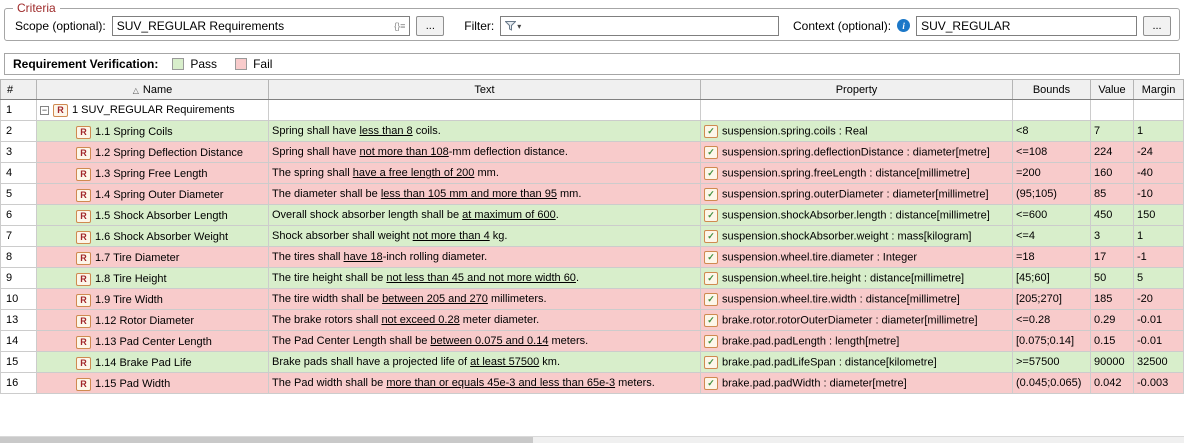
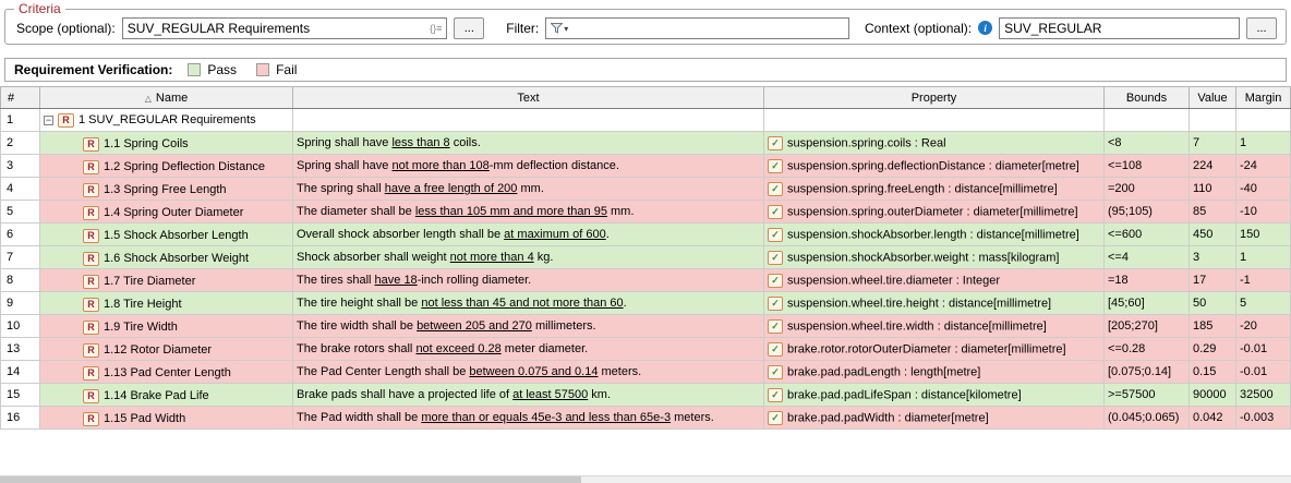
  Criteria
  Scope (optional):
  SUV_REGULAR Requirements
  {}≡
  ...
  Filter:
  ▾
  Context (optional):
  i
  SUV_REGULAR
  ...
  Requirement Verification:
  Pass
  Fail
  #	△ Name	Text	Property	Bounds	Value	Margin
  1	− R 1 SUV_REGULAR Requirements
  2	R 1.1 Spring Coils	Spring shall have less than 8 coils.	✓ suspension.spring.coils : Real	<8	7	1
  3	R 1.2 Spring Deflection Distance	Spring shall have not more than 108-mm deflection distance.	✓ suspension.spring.deflectionDistance : diameter[metre]	<=108	224	-24
- 4	R 1.3 Spring Free Length	The spring shall have a free length of 200 mm.	✓ suspension.spring.freeLength : distance[millimetre]	=200	160	-40
+ 4	R 1.3 Spring Free Length	The spring shall have a free length of 200 mm.	✓ suspension.spring.freeLength : distance[millimetre]	=200	110	-40
  5	R 1.4 Spring Outer Diameter	The diameter shall be less than 105 mm and more than 95 mm.	✓ suspension.spring.outerDiameter : diameter[millimetre]	(95;105)	85	-10
  6	R 1.5 Shock Absorber Length	Overall shock absorber length shall be at maximum of 600.	✓ suspension.shockAbsorber.length : distance[millimetre]	<=600	450	150
  7	R 1.6 Shock Absorber Weight	Shock absorber shall weight not more than 4 kg.	✓ suspension.shockAbsorber.weight : mass[kilogram]	<=4	3	1
  8	R 1.7 Tire Diameter	The tires shall have 18-inch rolling diameter.	✓ suspension.wheel.tire.diameter : Integer	=18	17	-1
- 9	R 1.8 Tire Height	The tire height shall be not less than 45 and not more width 60.	✓ suspension.wheel.tire.height : distance[millimetre]	[45;60]	50	5
+ 9	R 1.8 Tire Height	The tire height shall be not less than 45 and not more than 60.	✓ suspension.wheel.tire.height : distance[millimetre]	[45;60]	50	5
  10	R 1.9 Tire Width	The tire width shall be between 205 and 270 millimeters.	✓ suspension.wheel.tire.width : distance[millimetre]	[205;270]	185	-20
  13	R 1.12 Rotor Diameter	The brake rotors shall not exceed 0.28 meter diameter.	✓ brake.rotor.rotorOuterDiameter : diameter[millimetre]	<=0.28	0.29	-0.01
  14	R 1.13 Pad Center Length	The Pad Center Length shall be between 0.075 and 0.14 meters.	✓ brake.pad.padLength : length[metre]	[0.075;0.14]	0.15	-0.01
  15	R 1.14 Brake Pad Life	Brake pads shall have a projected life of at least 57500 km.	✓ brake.pad.padLifeSpan : distance[kilometre]	>=57500	90000	32500
  16	R 1.15 Pad Width	The Pad width shall be more than or equals 45e-3 and less than 65e-3 meters.	✓ brake.pad.padWidth : diameter[metre]	(0.045;0.065)	0.042	-0.003
